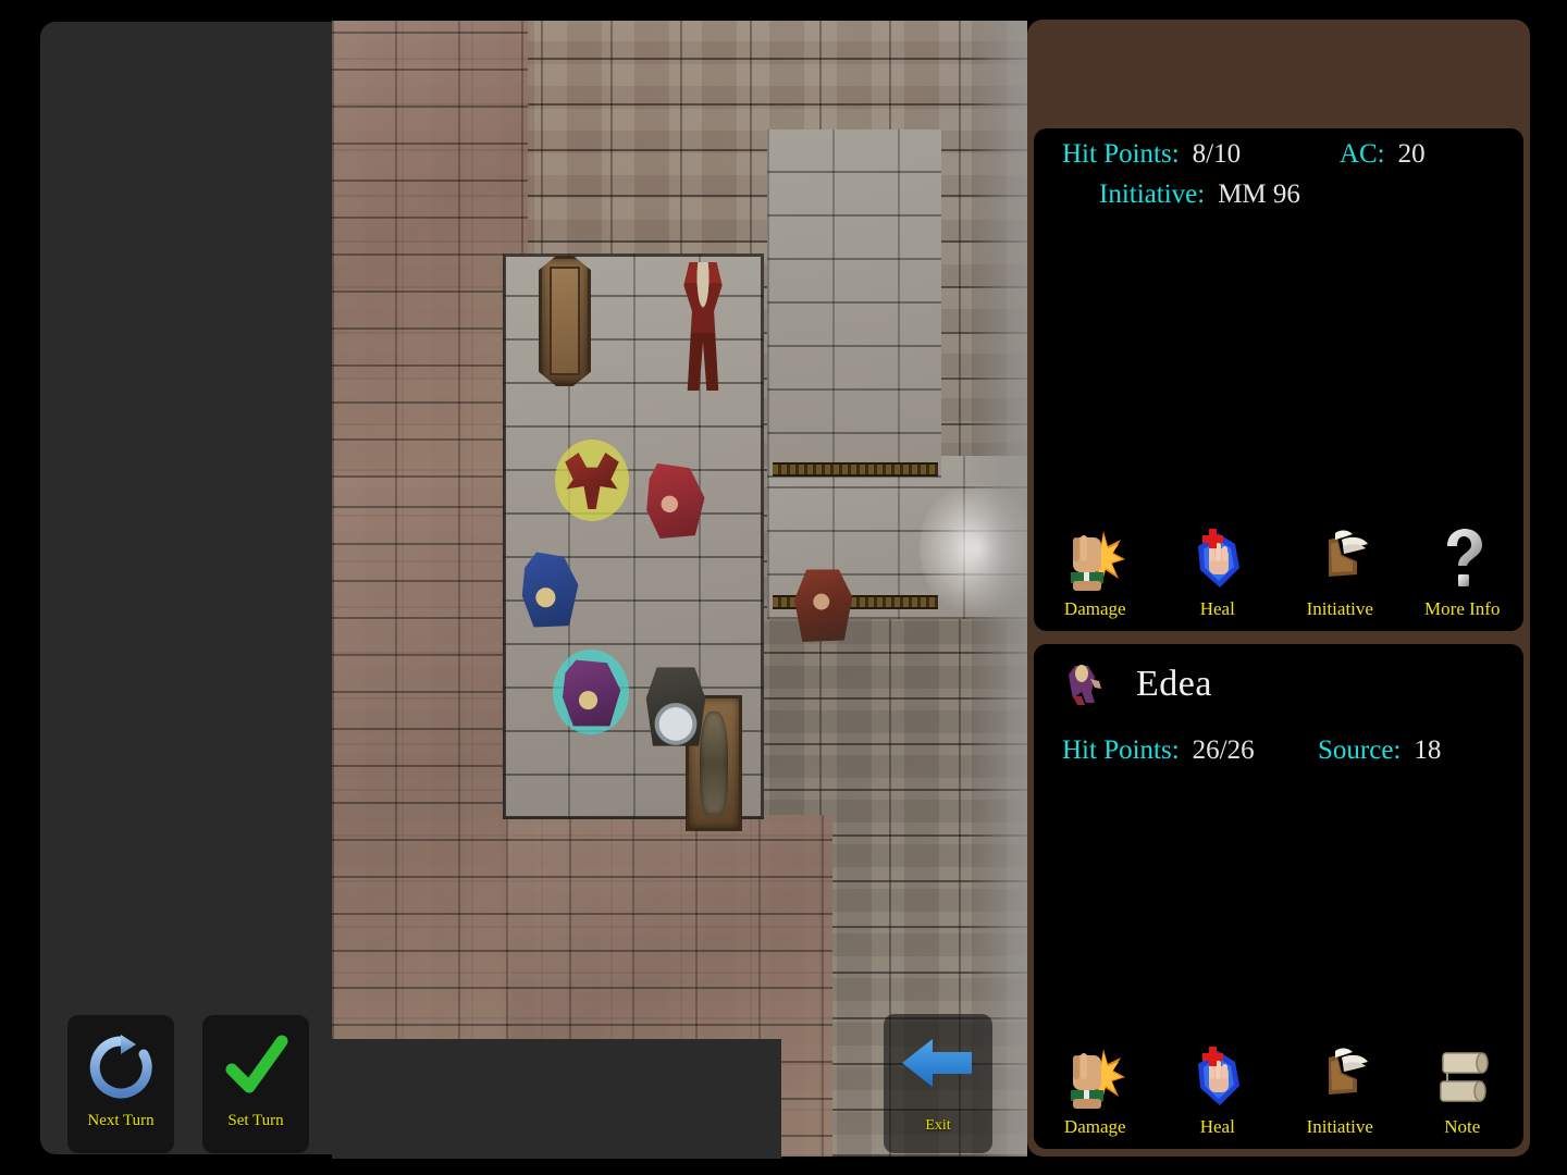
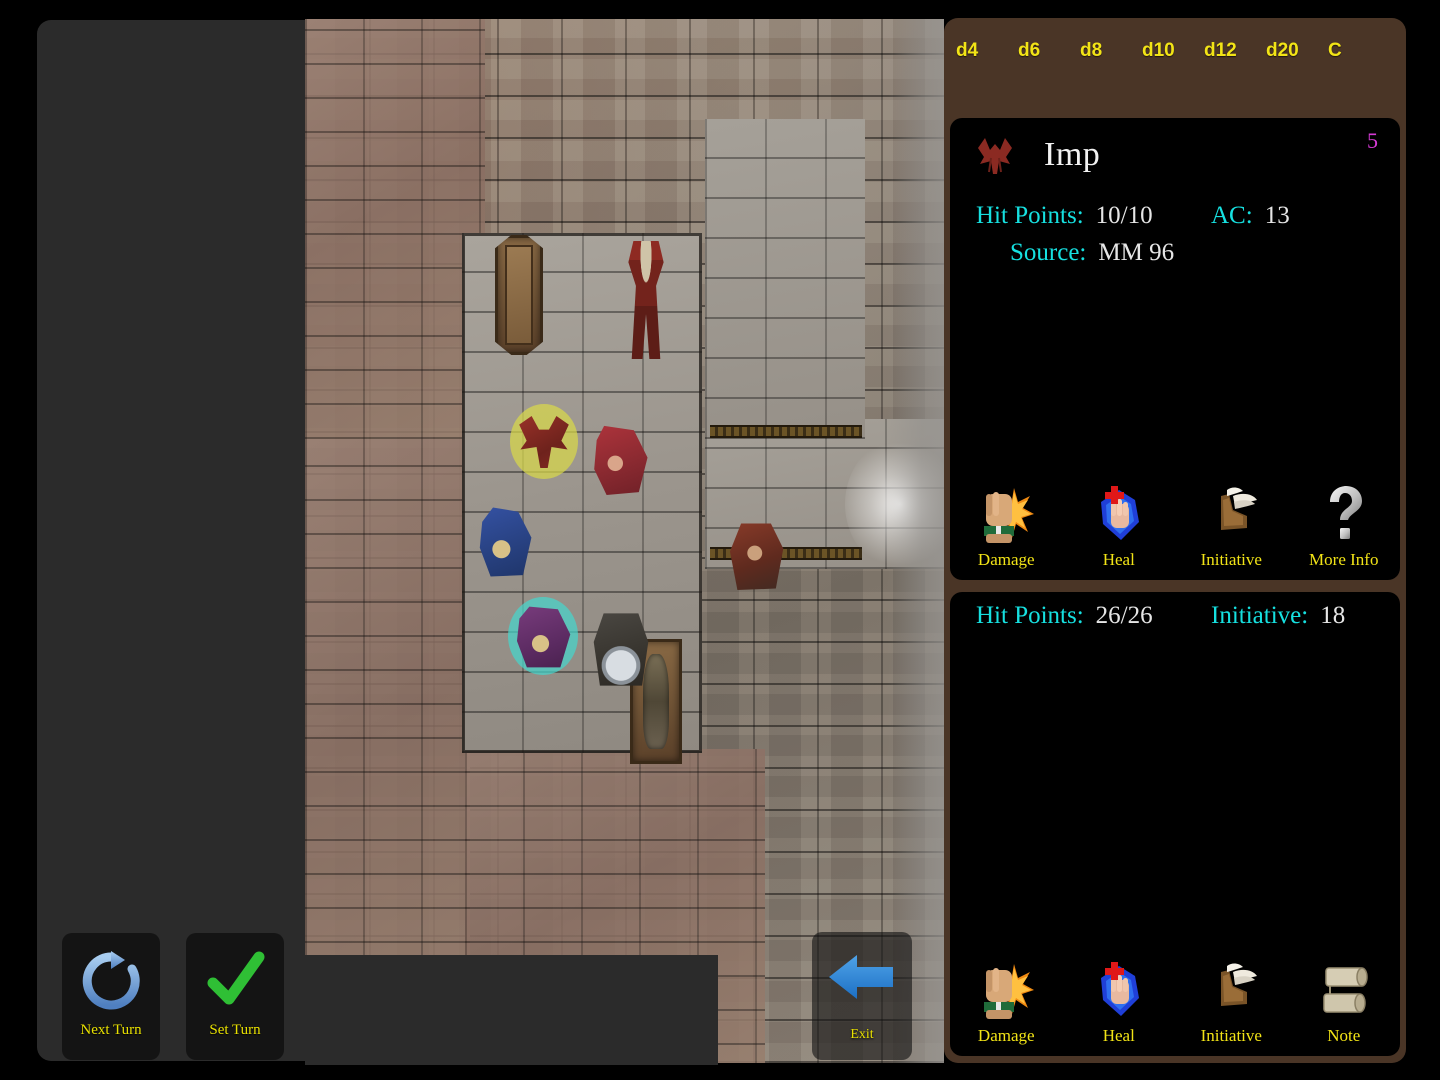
  Next Turn
  Set Turn
  Exit
+ d4
+ d6
+ d8
+ d10
+ d12
+ d20
+ C
+ Imp
+ 5
  Hit Points:
- 8/10
+ 10/10
  AC:
- 20
+ 13
- Initiative:
+ Source:
  MM 96
  Damage
  Heal
  Initiative
  More Info
- Edea
  Hit Points:
  26/26
- Source:
+ Initiative:
  18
  Damage
  Heal
  Initiative
  Note
